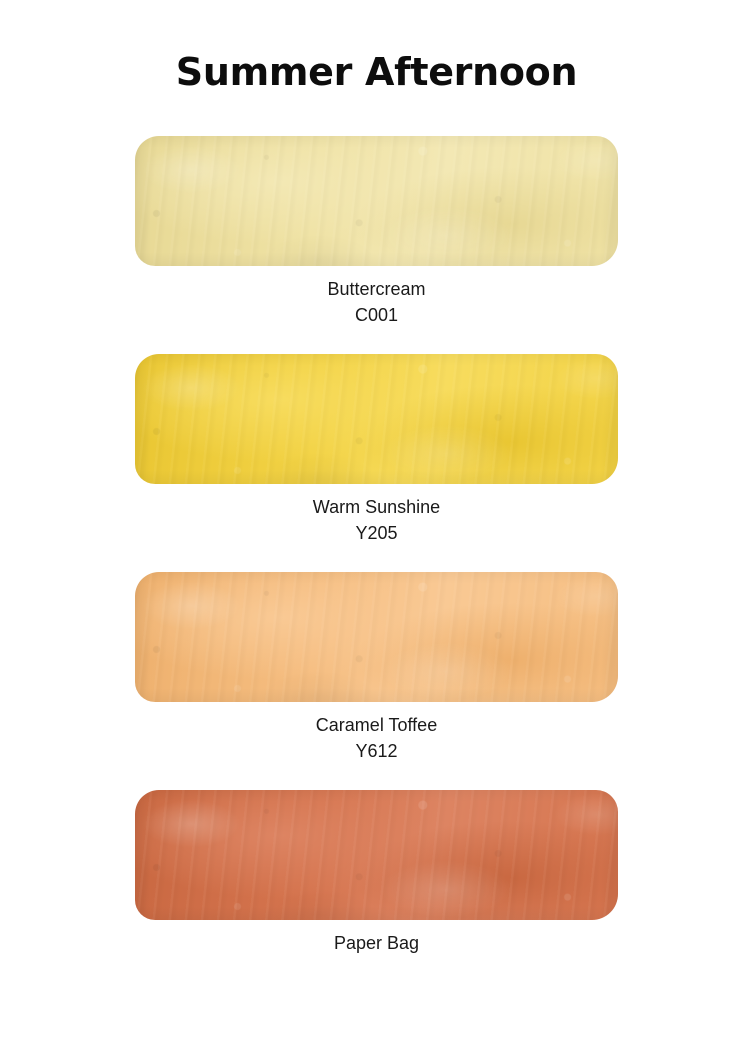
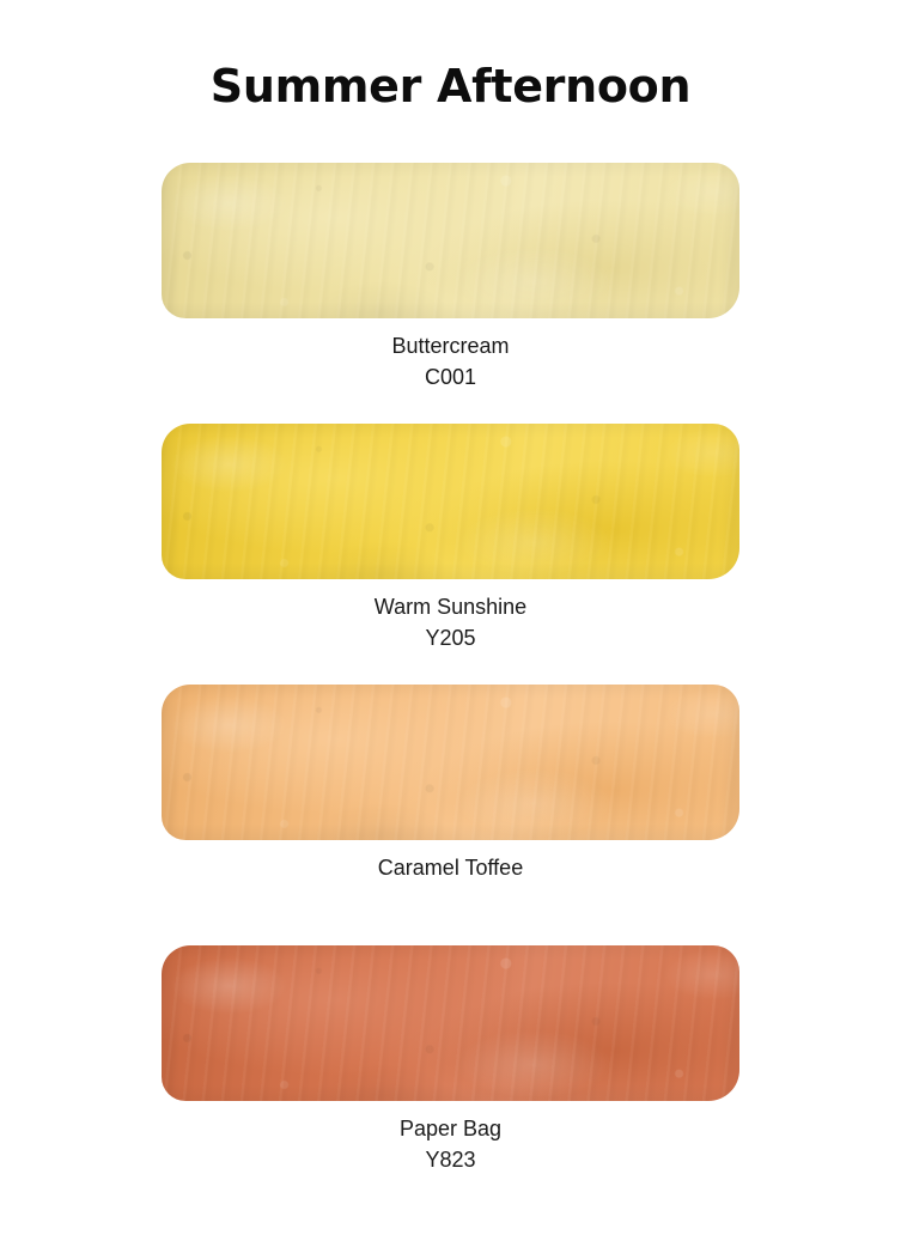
  Summer Afternoon
  Buttercream
  C001
  Warm Sunshine
  Y205
  Caramel Toffee
- Y612
  Paper Bag
+ Y823
